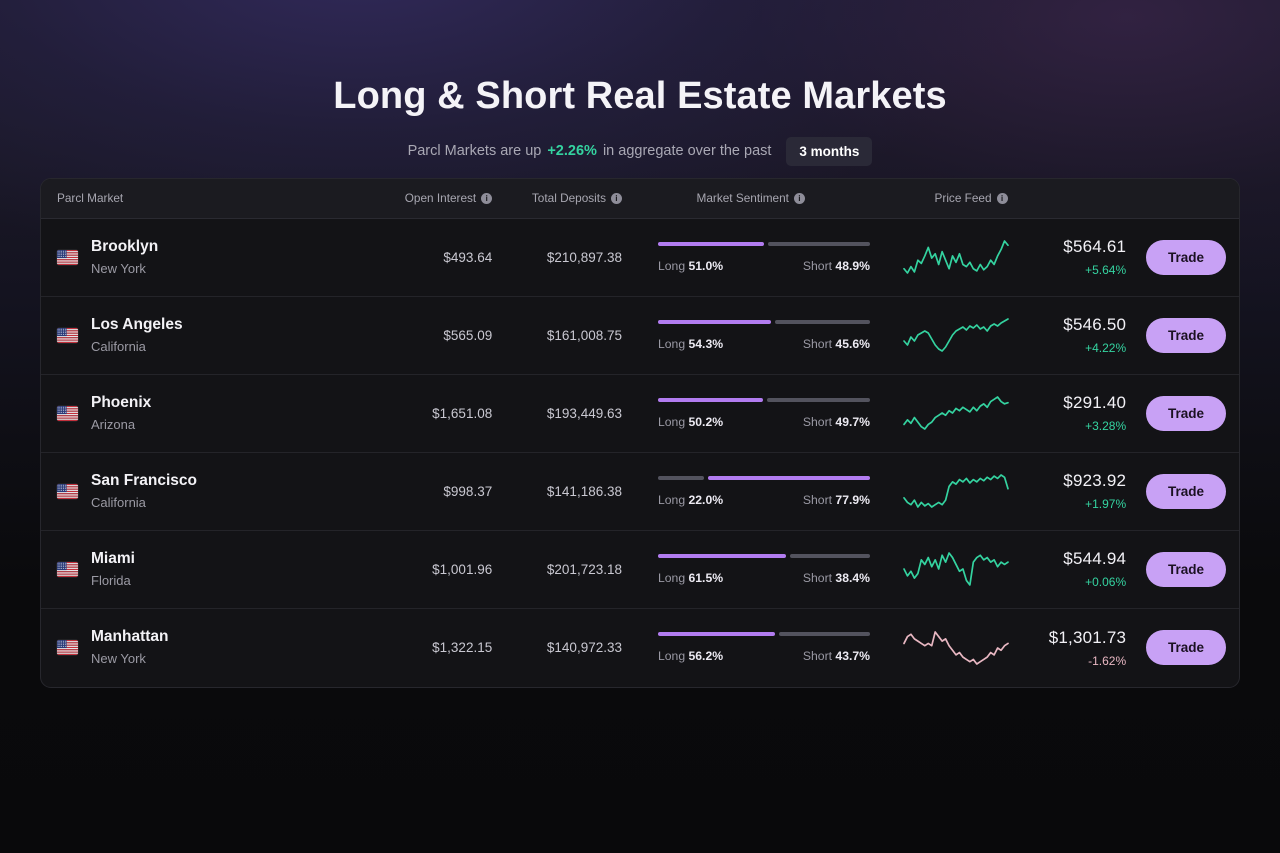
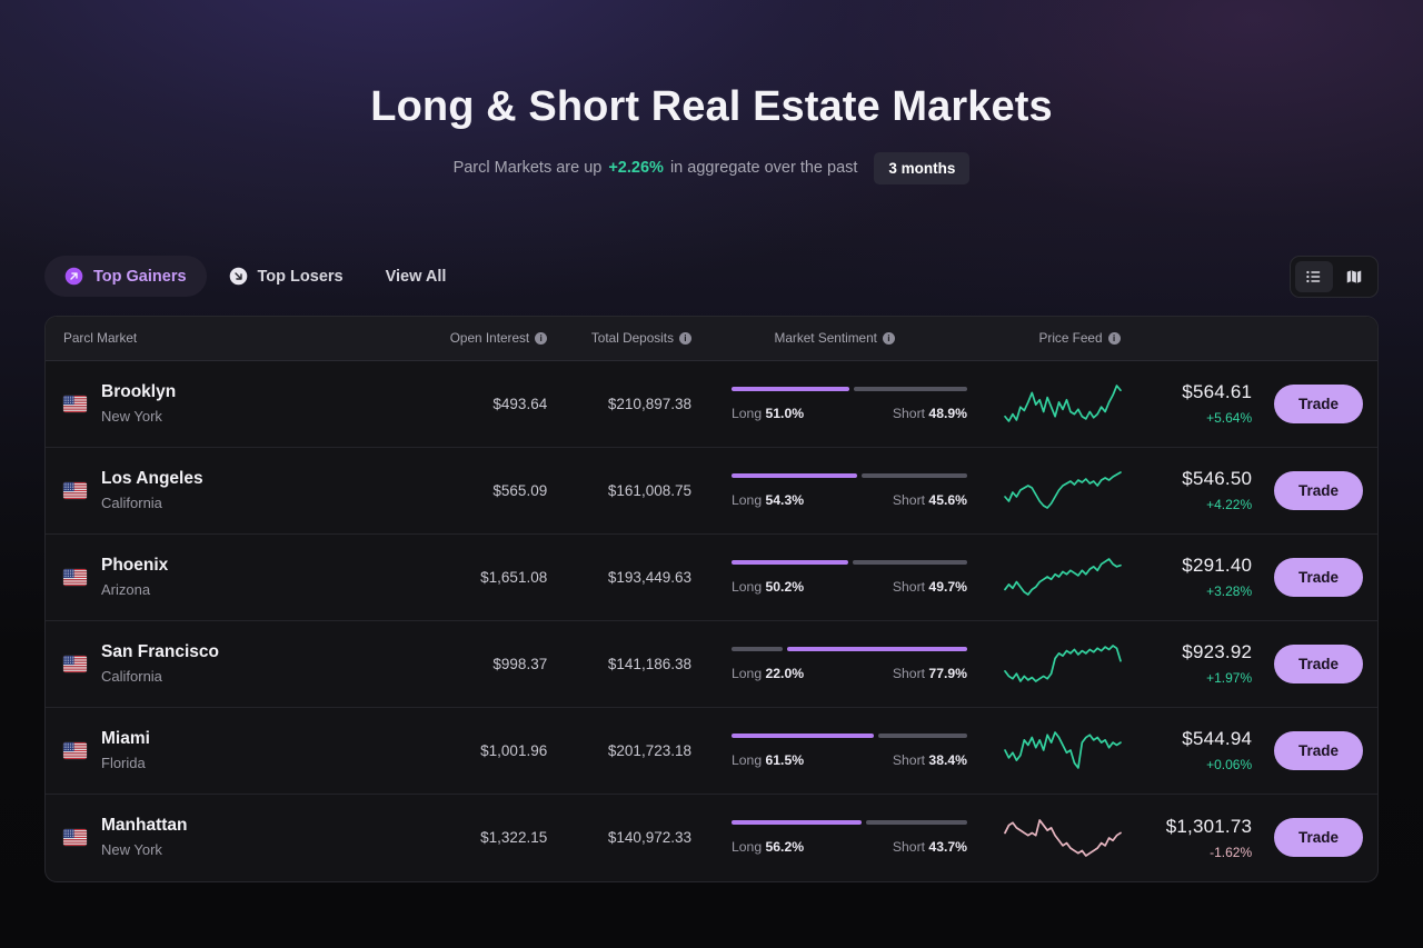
  Long & Short Real Estate Markets
  Parcl Markets are up
  +2.26%
  in aggregate over the past
  3 months
+ Top Gainers
+ Top Losers
+ View All
  Parcl Market
  Open Interest
  i
  Total Deposits
  i
  Market Sentiment
  i
  Price Feed
  i
  Brooklyn
  New York
  $493.64
  $210,897.38
  Long 51.0%
  Short 48.9%
  $564.61
  +5.64%
  Trade
  Los Angeles
  California
  $565.09
  $161,008.75
  Long 54.3%
  Short 45.6%
  $546.50
  +4.22%
  Trade
  Phoenix
  Arizona
  $1,651.08
  $193,449.63
  Long 50.2%
  Short 49.7%
  $291.40
  +3.28%
  Trade
  San Francisco
  California
  $998.37
  $141,186.38
  Long 22.0%
  Short 77.9%
  $923.92
  +1.97%
  Trade
  Miami
  Florida
  $1,001.96
  $201,723.18
  Long 61.5%
  Short 38.4%
  $544.94
  +0.06%
  Trade
  Manhattan
  New York
  $1,322.15
  $140,972.33
  Long 56.2%
  Short 43.7%
  $1,301.73
  -1.62%
  Trade
